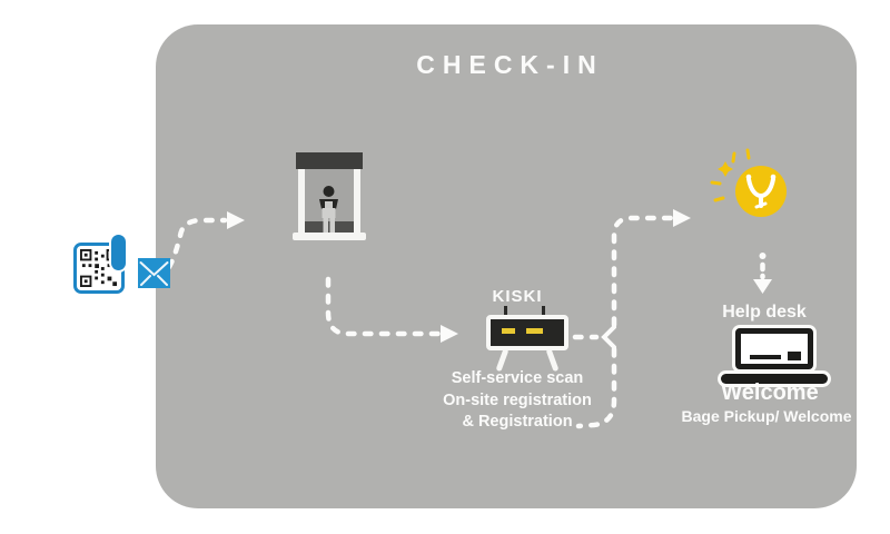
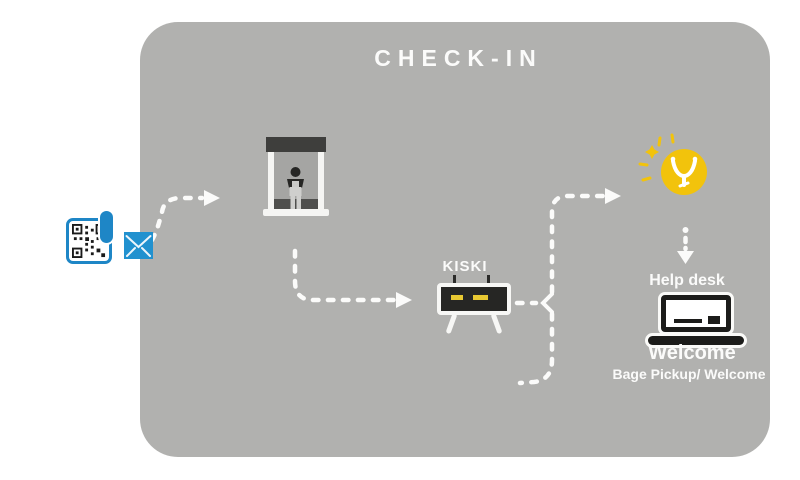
  CHECK-IN
  KISKI
- Self-service scan
- On-site registration
- & Registration
  Help desk
  Welcome
  Bage Pickup/ Welcome
